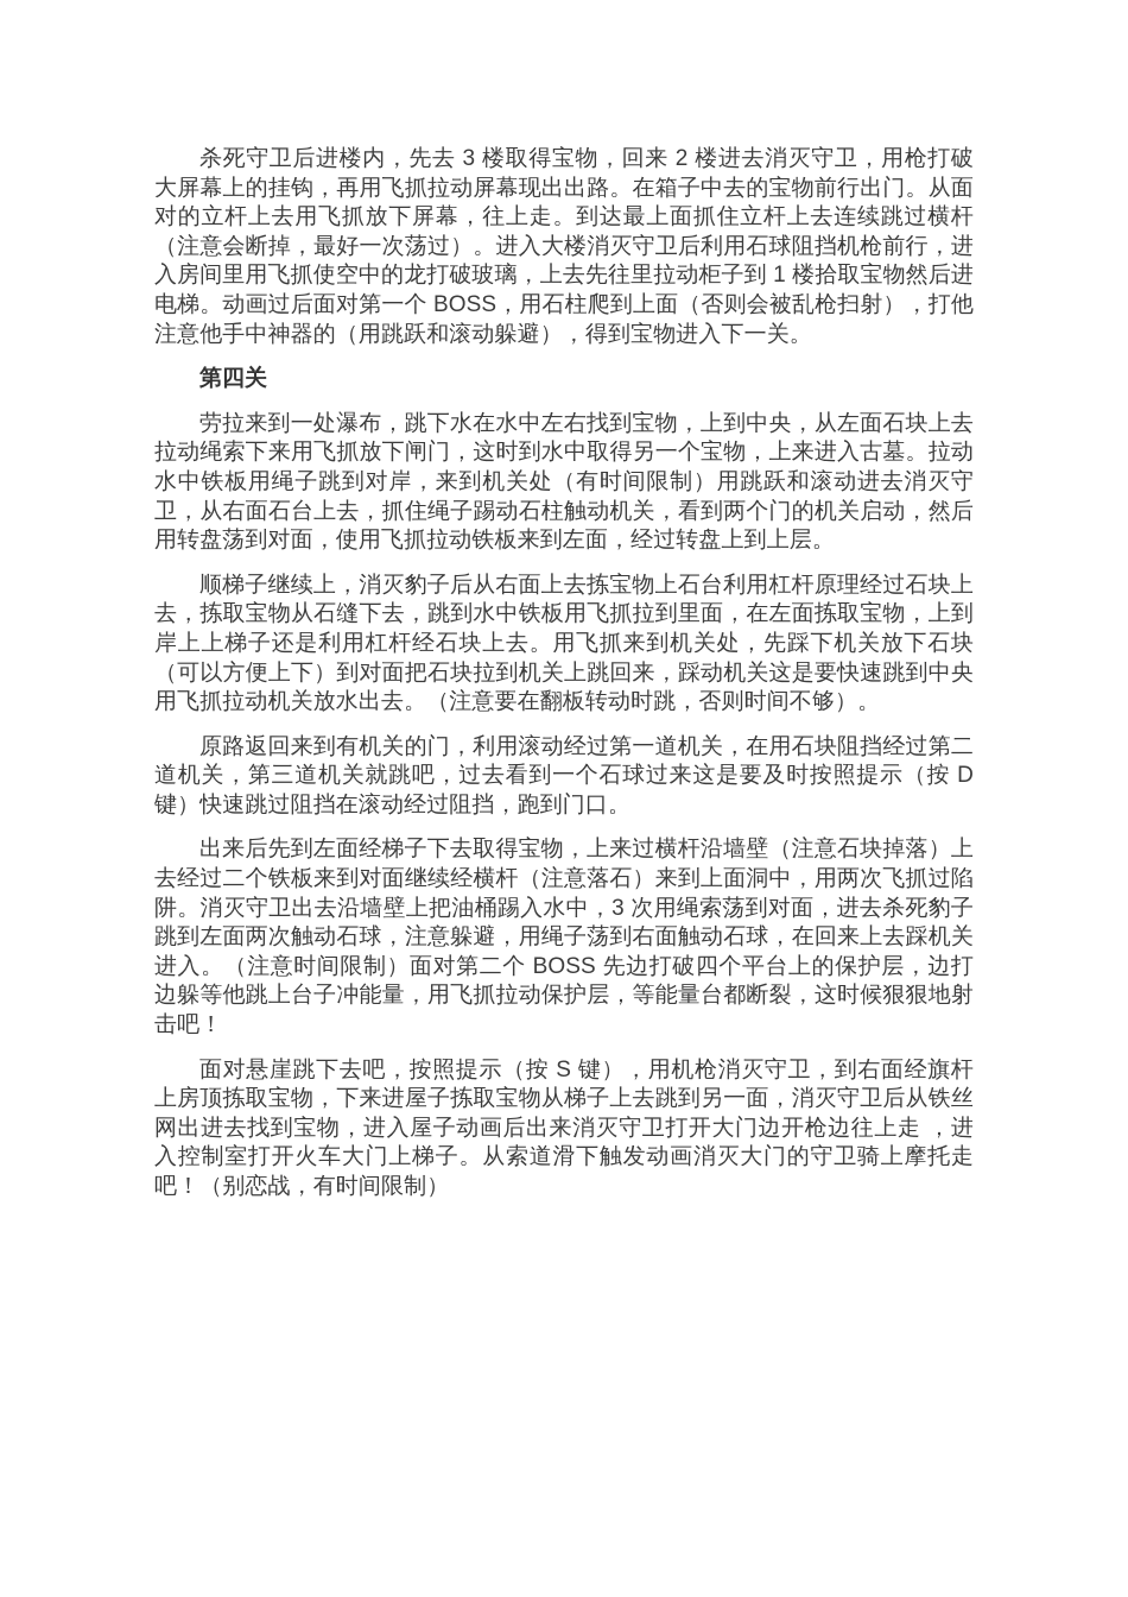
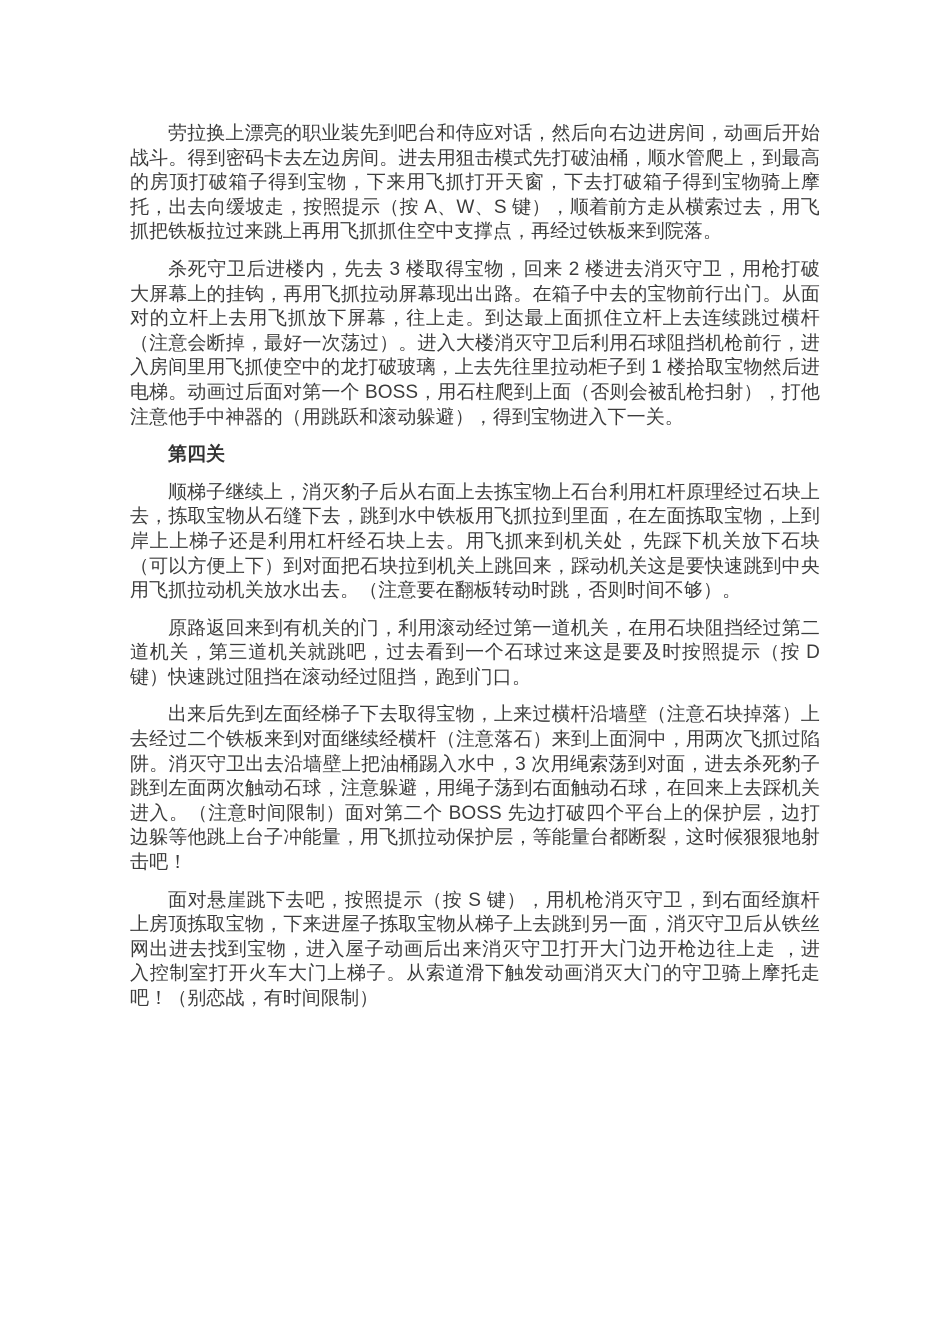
+ 劳拉换上漂亮的职业装先到吧台和侍应对话，然后向右边进房间，动画后开始战斗。得到密码卡去左边房间。进去用狙击模式先打破油桶，顺水管爬上，到最高的房顶打破箱子得到宝物，下来用飞抓打开天窗，下去打破箱子得到宝物骑上摩托，出去向缓坡走，按照提示（按 A、W、S 键），顺着前方走从横索过去，用飞抓把铁板拉过来跳上再用飞抓抓住空中支撑点，再经过铁板来到院落。
  杀死守卫后进楼内，先去 3 楼取得宝物，回来 2 楼进去消灭守卫，用枪打破大屏幕上的挂钩，再用飞抓拉动屏幕现出出路。在箱子中去的宝物前行出门。从面对的立杆上去用飞抓放下屏幕，往上走。到达最上面抓住立杆上去连续跳过横杆（注意会断掉，最好一次荡过）。进入大楼消灭守卫后利用石球阻挡机枪前行，进入房间里用飞抓使空中的龙打破玻璃，上去先往里拉动柜子到 1 楼拾取宝物然后进电梯。动画过后面对第一个 BOSS，用石柱爬到上面（否则会被乱枪扫射），打他注意他手中神器的（用跳跃和滚动躲避），得到宝物进入下一关。
  第四关
- 劳拉来到一处瀑布，跳下水在水中左右找到宝物，上到中央，从左面石块上去拉动绳索下来用飞抓放下闸门，这时到水中取得另一个宝物，上来进入古墓。拉动水中铁板用绳子跳到对岸，来到机关处（有时间限制）用跳跃和滚动进去消灭守卫，从右面石台上去，抓住绳子踢动石柱触动机关，看到两个门的机关启动，然后用转盘荡到对面，使用飞抓拉动铁板来到左面，经过转盘上到上层。
  顺梯子继续上，消灭豹子后从右面上去拣宝物上石台利用杠杆原理经过石块上去，拣取宝物从石缝下去，跳到水中铁板用飞抓拉到里面，在左面拣取宝物，上到岸上上梯子还是利用杠杆经石块上去。用飞抓来到机关处，先踩下机关放下石块（可以方便上下）到对面把石块拉到机关上跳回来，踩动机关这是要快速跳到中央用飞抓拉动机关放水出去。（注意要在翻板转动时跳，否则时间不够）。
  原路返回来到有机关的门，利用滚动经过第一道机关，在用石块阻挡经过第二道机关，第三道机关就跳吧，过去看到一个石球过来这是要及时按照提示（按 D 键）快速跳过阻挡在滚动经过阻挡，跑到门口。
  出来后先到左面经梯子下去取得宝物，上来过横杆沿墙壁（注意石块掉落）上去经过二个铁板来到对面继续经横杆（注意落石）来到上面洞中，用两次飞抓过陷阱。消灭守卫出去沿墙壁上把油桶踢入水中，3 次用绳索荡到对面，进去杀死豹子跳到左面两次触动石球，注意躲避，用绳子荡到右面触动石球，在回来上去踩机关进入。（注意时间限制）面对第二个 BOSS 先边打破四个平台上的保护层，边打边躲等他跳上台子冲能量，用飞抓拉动保护层，等能量台都断裂，这时候狠狠地射击吧！
  面对悬崖跳下去吧，按照提示（按 S 键），用机枪消灭守卫，到右面经旗杆上房顶拣取宝物，下来进屋子拣取宝物从梯子上去跳到另一面，消灭守卫后从铁丝网出进去找到宝物，进入屋子动画后出来消灭守卫打开大门边开枪边往上走 ，进入控制室打开火车大门上梯子。从索道滑下触发动画消灭大门的守卫骑上摩托走吧！（别恋战，有时间限制）
